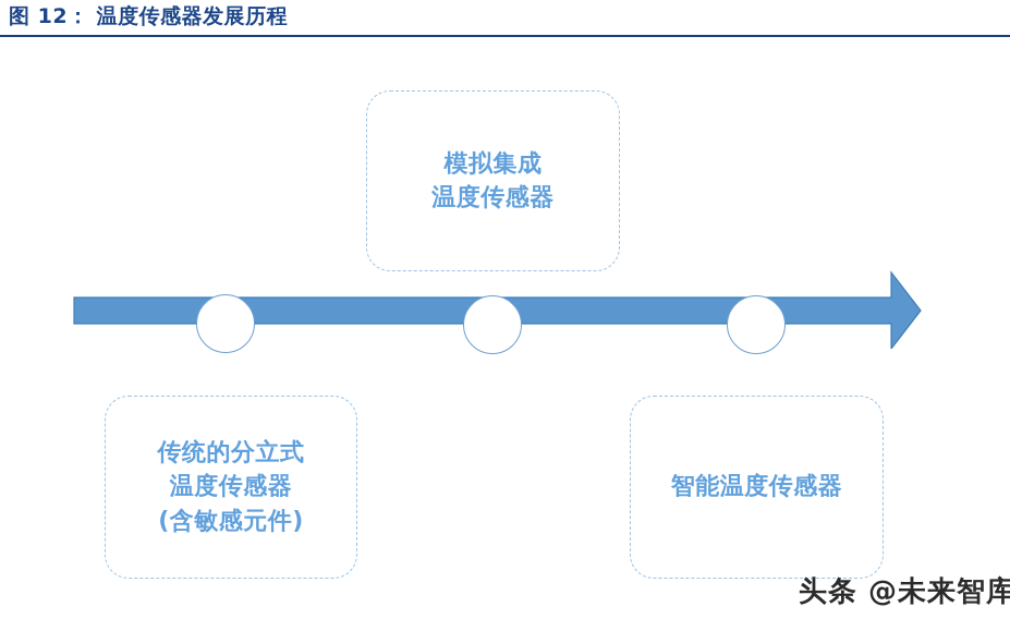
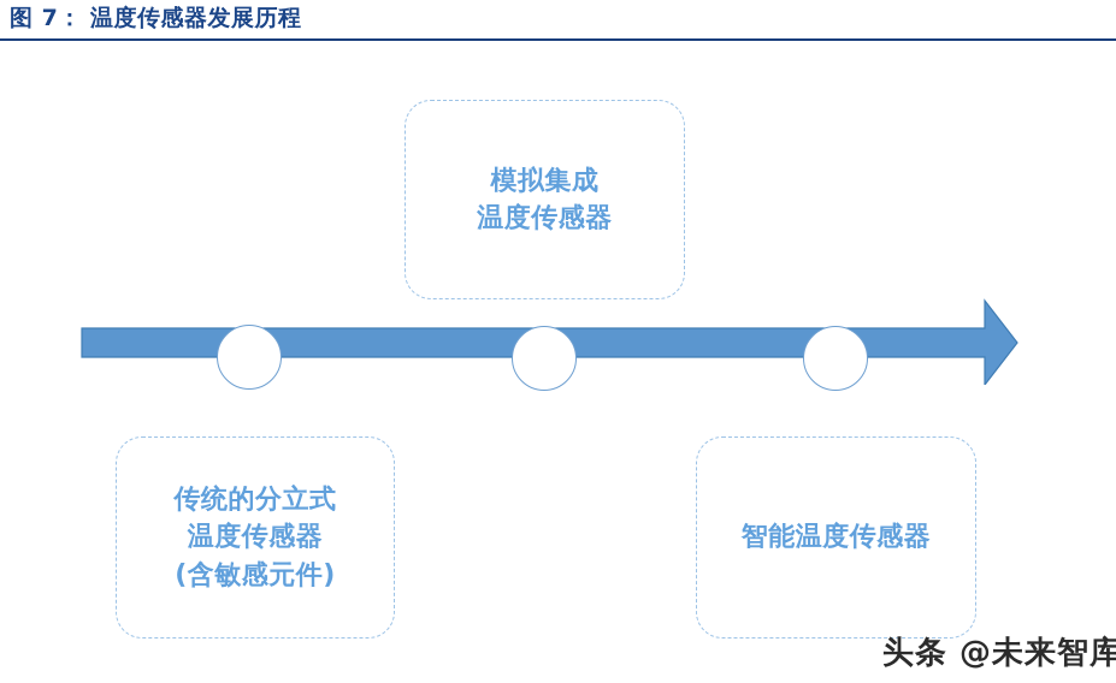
- 图 12： 温度传感器发展历程
+ 图 7： 温度传感器发展历程
  模拟集成
  温度传感器
  传统的分立式
  温度传感器
  (含敏感元件)
  智能温度传感器
  头条 @未来智库
